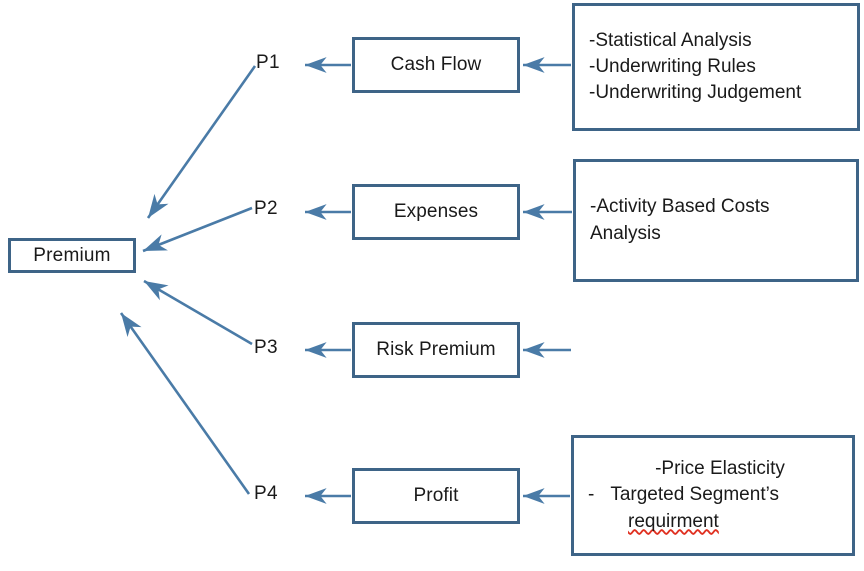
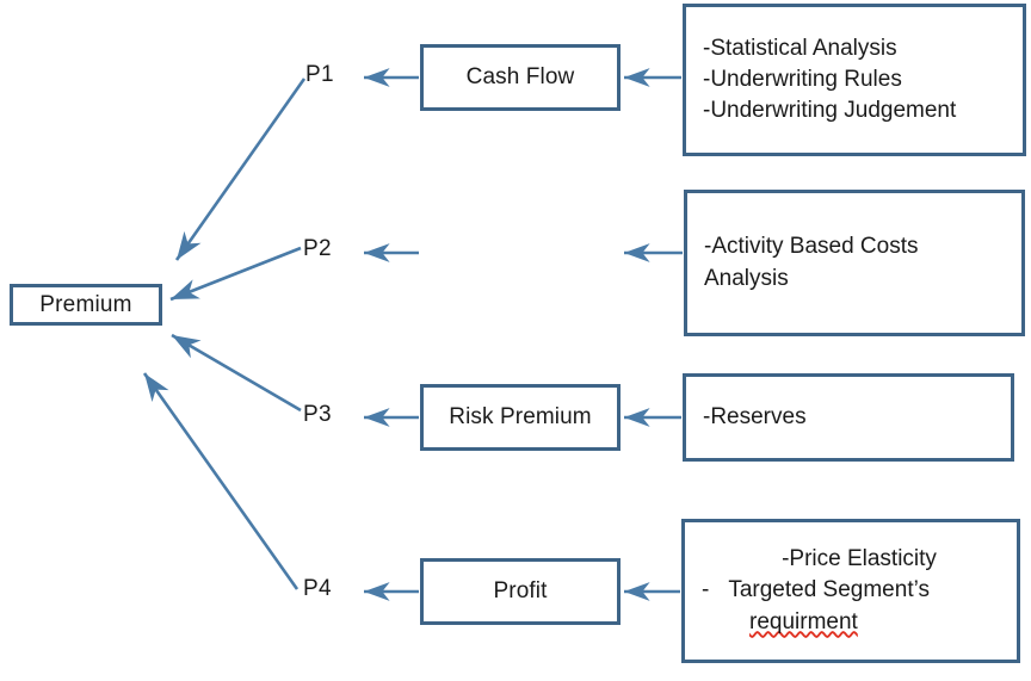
  Premium
  P1
  P2
  P3
  P4
  Cash Flow
- Expenses
  Risk Premium
  Profit
  -Statistical Analysis
  -Underwriting Rules
  -Underwriting Judgement
  -Activity Based Costs
  Analysis
+ -Reserves
  -Price Elasticity
  -
  Targeted Segment’s
  requirment
